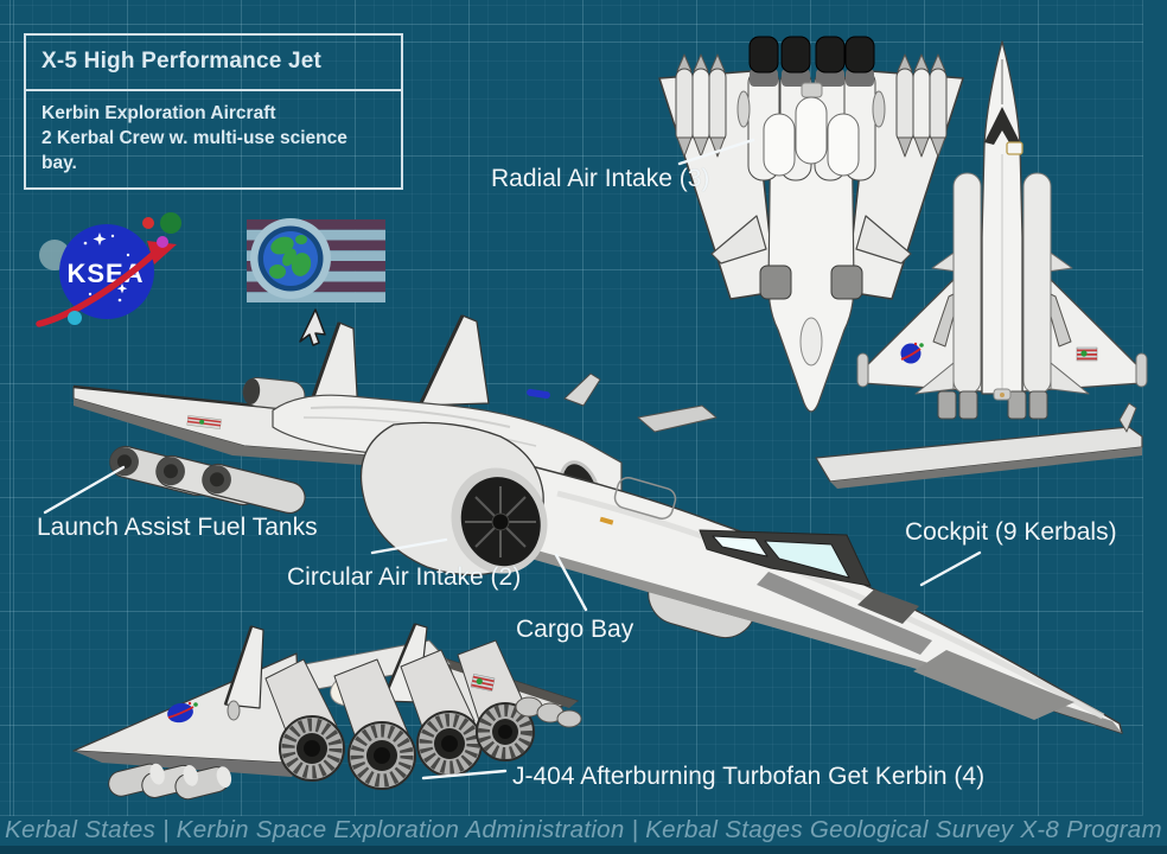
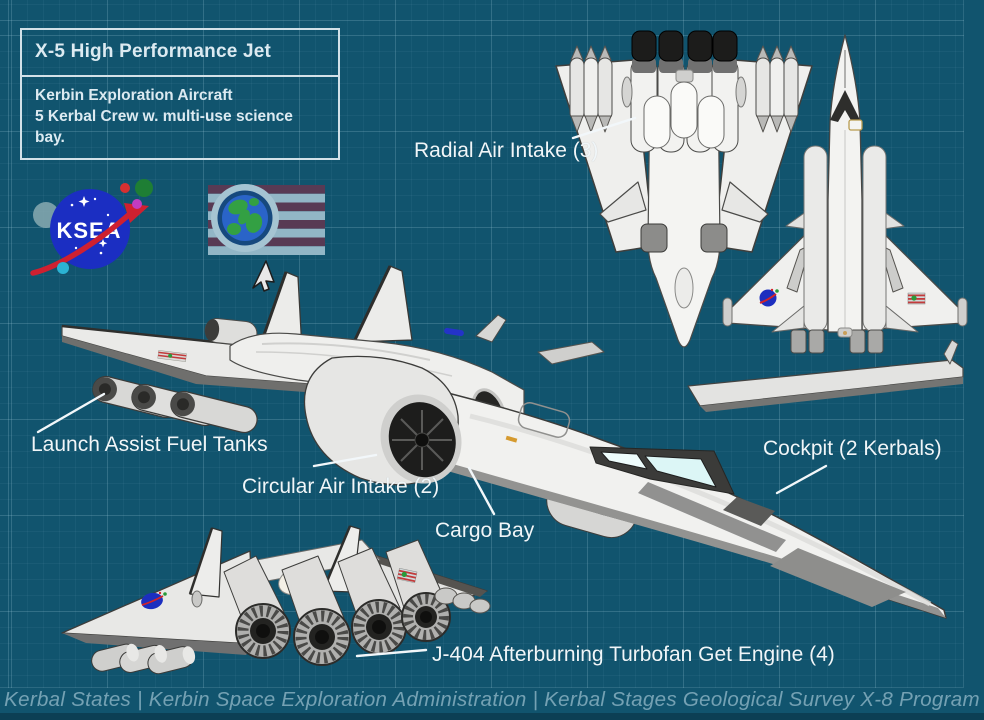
  KSE
  X-5 High Performance Jet
  Kerbin Exploration Aircraft
- 2 Kerbal Crew w. multi-use science bay.
+ 5 Kerbal Crew w. multi-use science bay.
  Radial Air Intake (3)
  Launch Assist Fuel Tanks
  Circular Air Intake (2)
  Cargo Bay
- Cockpit (9 Kerbals)
+ Cockpit (2 Kerbals)
- J-404 Afterburning Turbofan Get Kerbin (4)
+ J-404 Afterburning Turbofan Get Engine (4)
  Kerbal States | Kerbin Space Exploration Administration | Kerbal Stages Geological Survey X-8 Program
